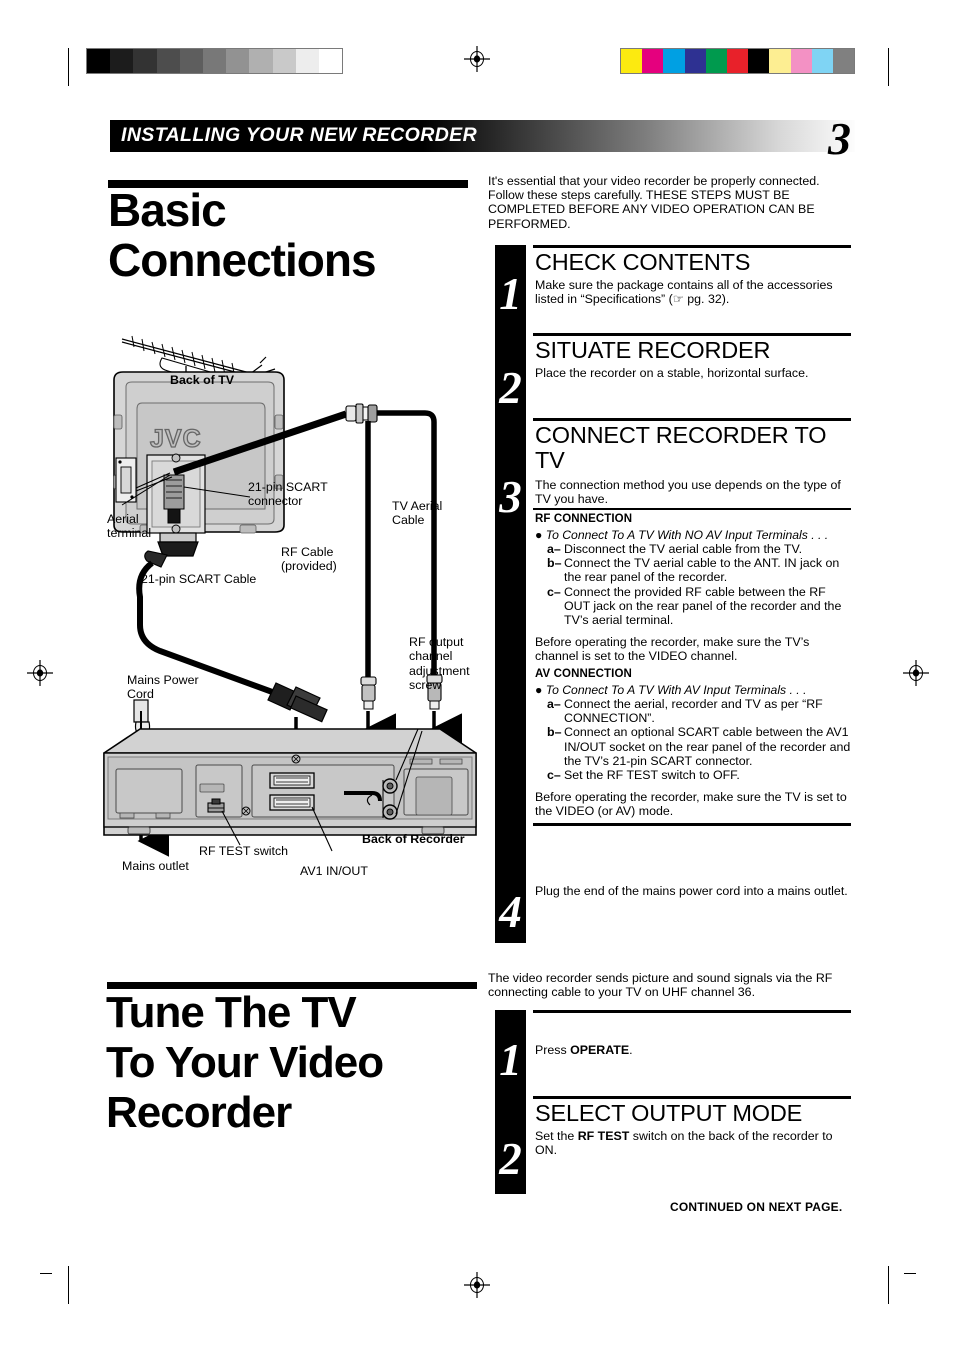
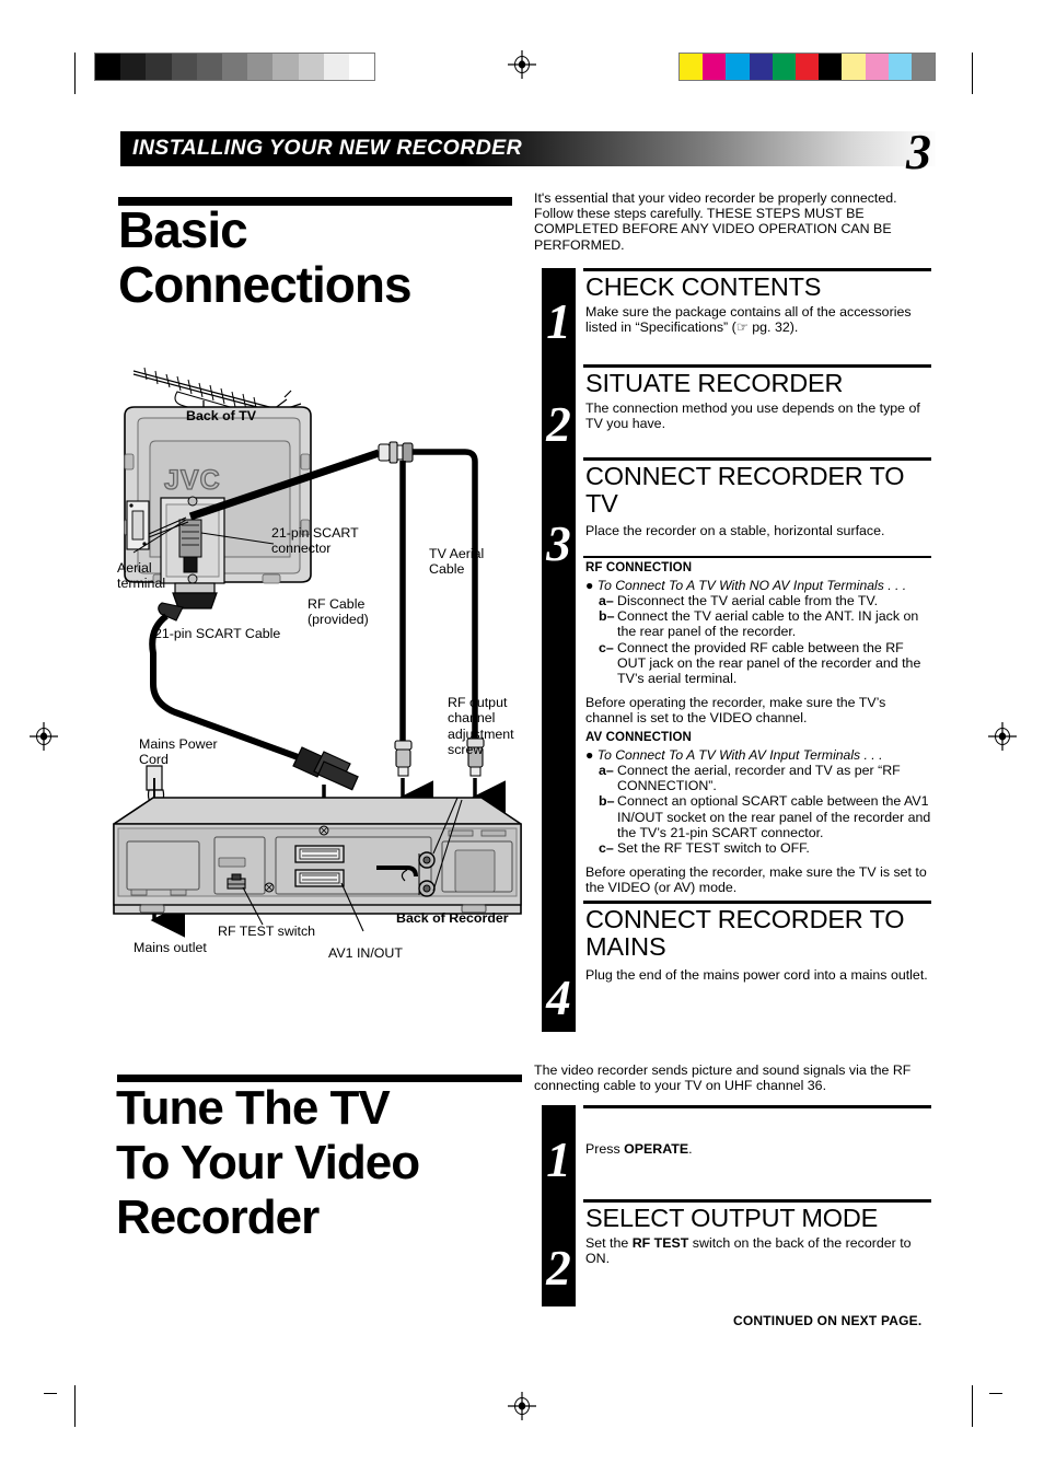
  INSTALLING YOUR NEW RECORDER
  3
  Basic
  Connections
  JVC
  Back of TV
  Aerial
  terminal
  21-pin SCART
  connector
  21-pin SCART Cable
  RF Cable
  (provided)
  TV Aerial
  Cable
  RF output
  channel
  adjustment
  screw
  Mains Power
  Cord
  Mains outlet
  RF TEST switch
  AV1 IN/OUT
  Back of Recorder
  It's essential that your video recorder be properly connected. Follow these steps carefully. THESE STEPS MUST BE COMPLETED BEFORE ANY VIDEO OPERATION CAN BE PERFORMED.
  1
  CHECK CONTENTS
  Make sure the package contains all of the accessories listed in “Specifications” (☞ pg. 32).
  2
  SITUATE RECORDER
- Place the recorder on a stable, horizontal surface.
+ The connection method you use depends on the type of TV you have.
  3
  CONNECT RECORDER TO TV
- The connection method you use depends on the type of TV you have.
+ Place the recorder on a stable, horizontal surface.
  RF CONNECTION
  ● To Connect To A TV With NO AV Input Terminals . . .
  a–
  Disconnect the TV aerial cable from the TV.
  b–
  Connect the TV aerial cable to the ANT. IN jack on the rear panel of the recorder.
  c–
  Connect the provided RF cable between the RF OUT jack on the rear panel of the recorder and the TV’s aerial terminal.
  Before operating the recorder, make sure the TV’s channel is set to the VIDEO channel.
  AV CONNECTION
  ● To Connect To A TV With AV Input Terminals . . .
  a–
  Connect the aerial, recorder and TV as per “RF CONNECTION”.
  b–
  Connect an optional SCART cable between the AV1 IN/OUT socket on the rear panel of the recorder and the TV’s 21-pin SCART connector.
  c–
  Set the RF TEST switch to OFF.
  Before operating the recorder, make sure the TV is set to the VIDEO (or AV) mode.
  4
+ CONNECT RECORDER TO MAINS
  Plug the end of the mains power cord into a mains outlet.
  Tune The TV
  To Your Video
  Recorder
  The video recorder sends picture and sound signals via the RF connecting cable to your TV on UHF channel 36.
  1
  Press OPERATE.
  2
  SELECT OUTPUT MODE
  Set the RF TEST switch on the back of the recorder to ON.
  CONTINUED ON NEXT PAGE.
